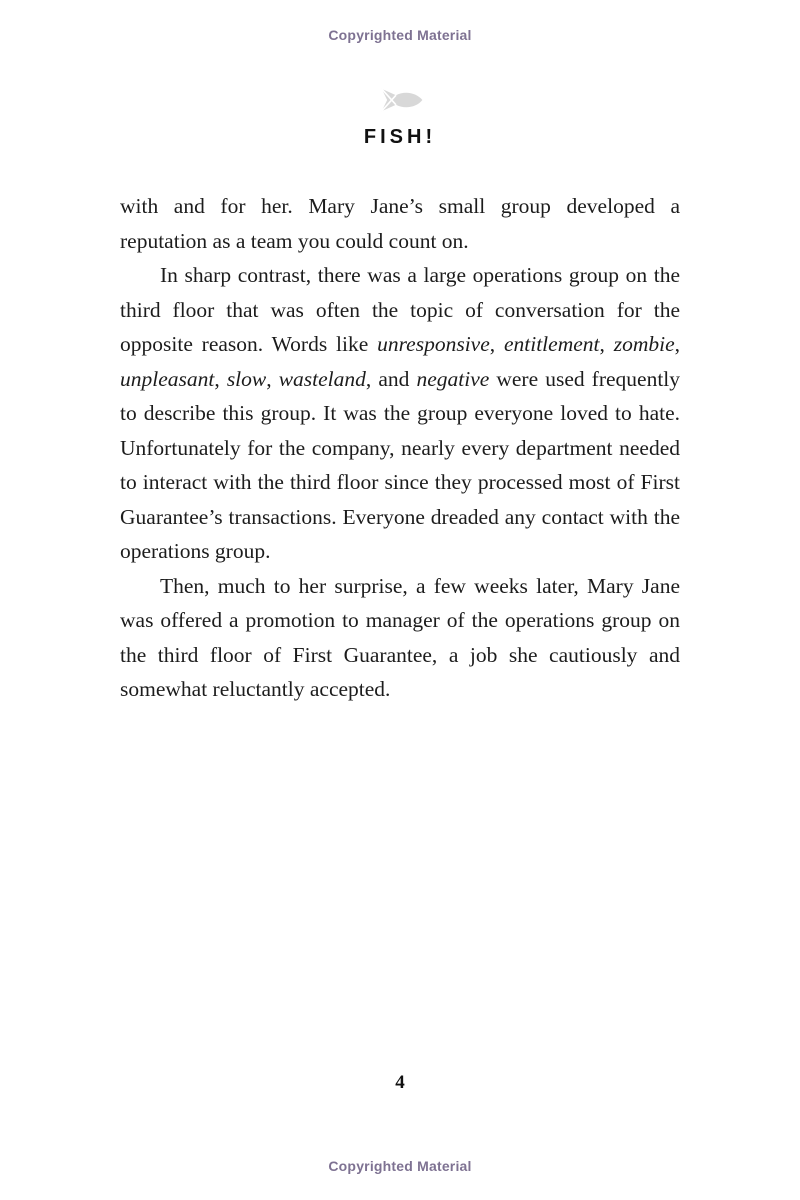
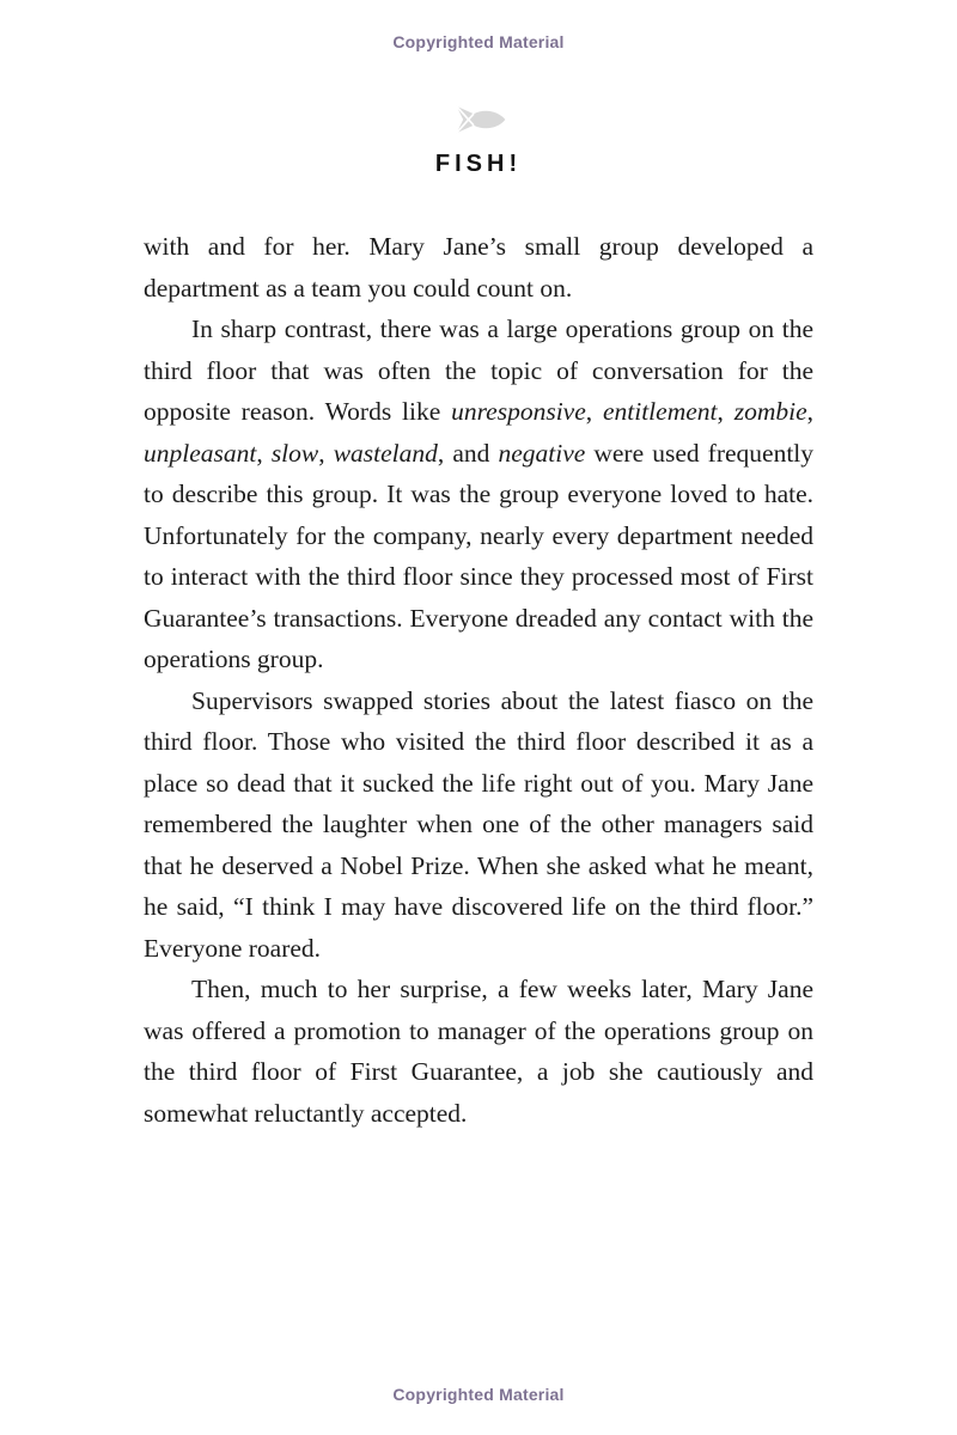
  Copyrighted Material
  FISH!
- with and for her. Mary Jane’s small group developed a reputation as a team you could count on.
+ with and for her. Mary Jane’s small group developed a department as a team you could count on.
  In sharp contrast, there was a large operations group on the third floor that was often the topic of conversation for the opposite reason. Words like unresponsive, entitlement, zombie, unpleasant, slow, wasteland, and negative were used frequently to describe this group. It was the group everyone loved to hate. Unfortunately for the company, nearly every department needed to interact with the third floor since they processed most of First Guarantee’s transactions. Everyone dreaded any contact with the operations group.
+ Supervisors swapped stories about the latest fiasco on the third floor. Those who visited the third floor described it as a place so dead that it sucked the life right out of you. Mary Jane remembered the laughter when one of the other managers said that he deserved a Nobel Prize. When she asked what he meant, he said, “I think I may have discovered life on the third floor.” Everyone roared.
  Then, much to her surprise, a few weeks later, Mary Jane was offered a promotion to manager of the operations group on the third floor of First Guarantee, a job she cautiously and somewhat reluctantly accepted.
- 4
  Copyrighted Material
